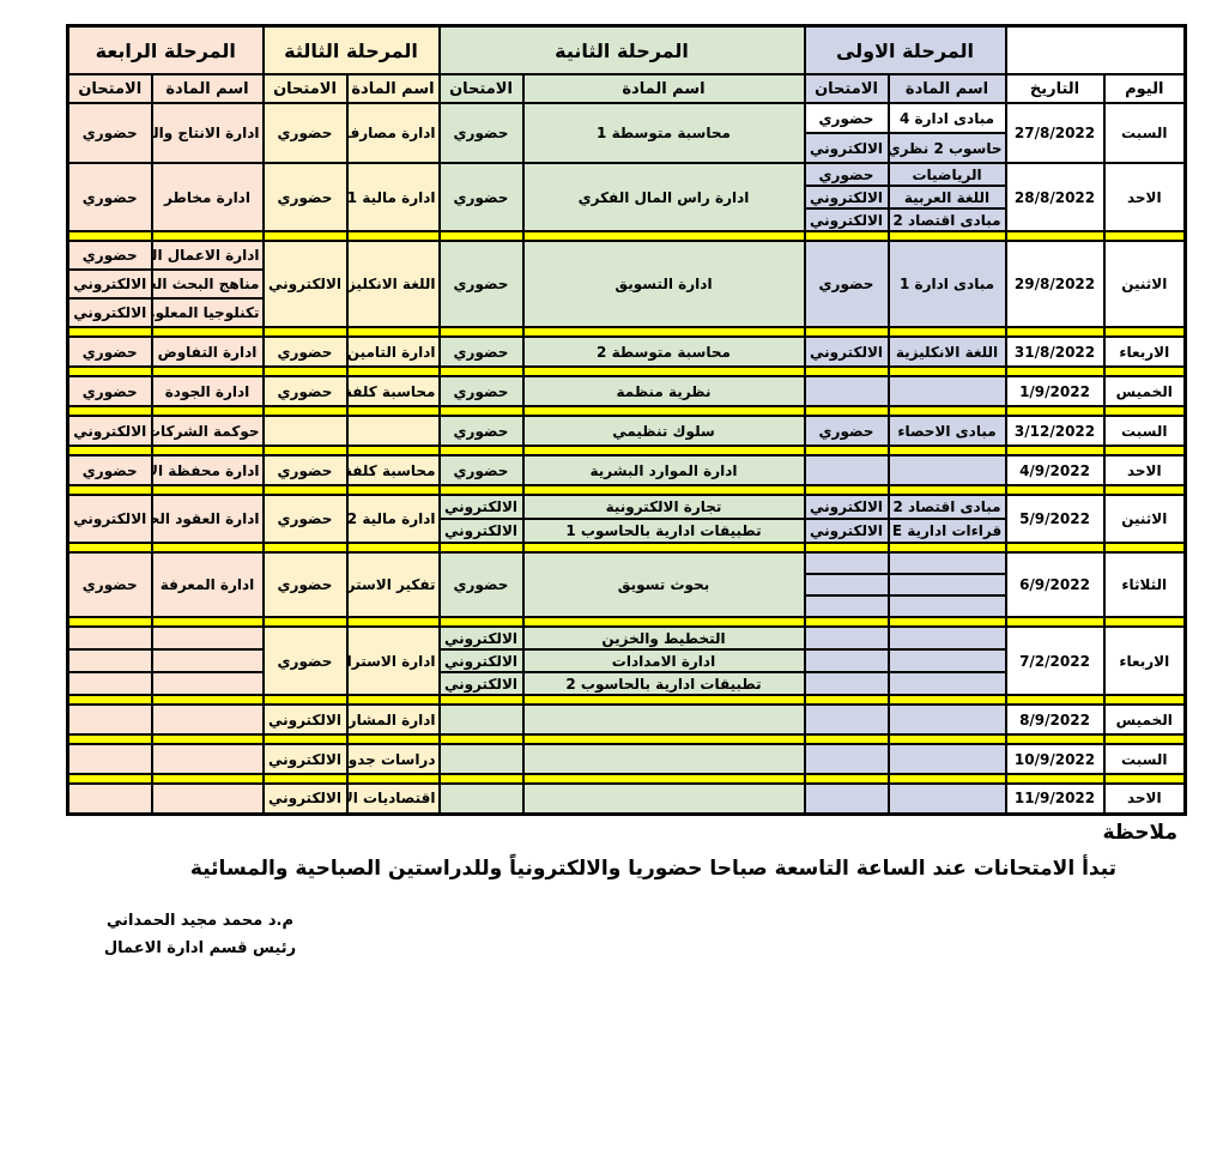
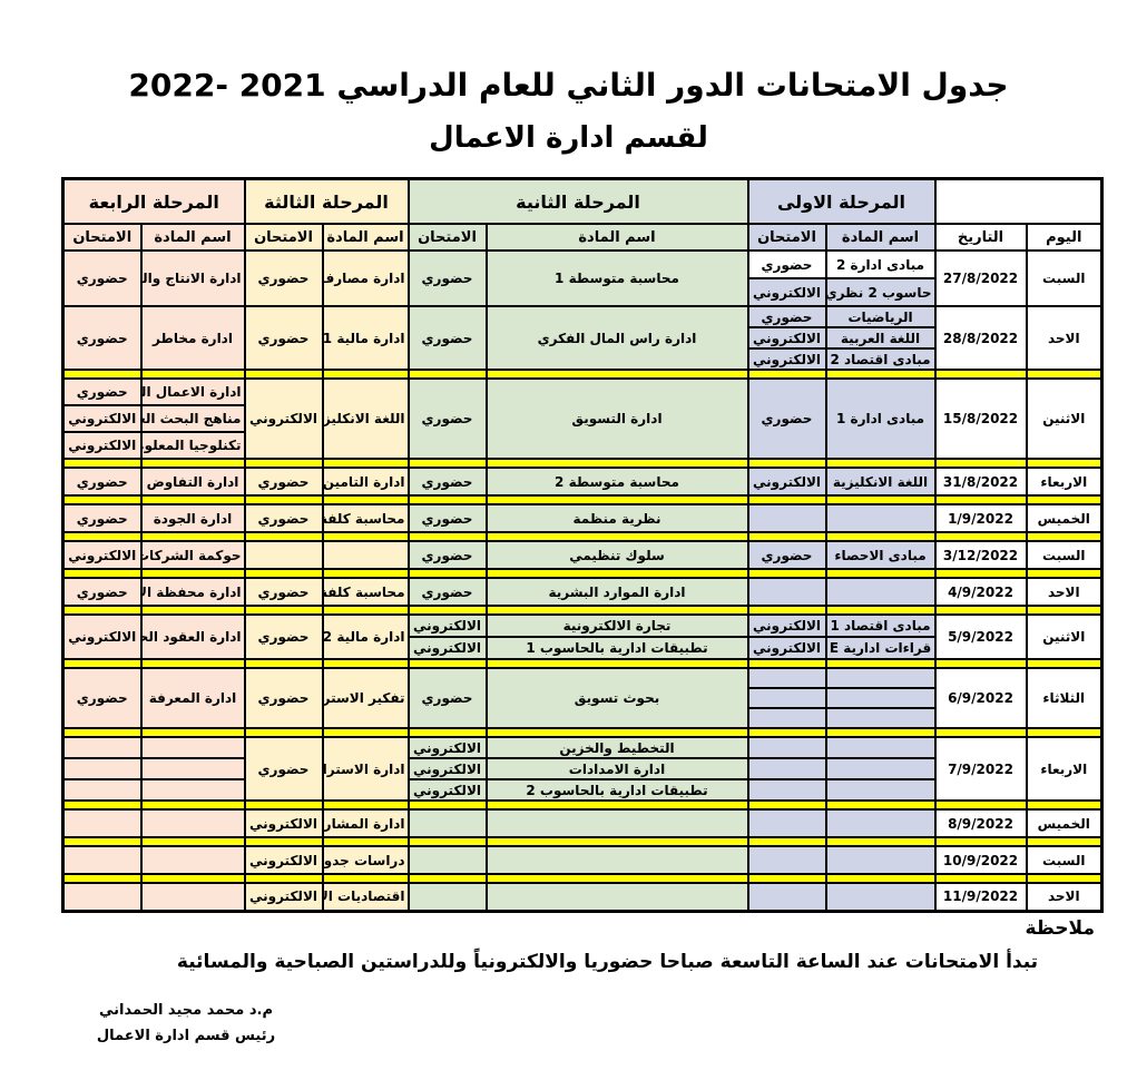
+ جدول الامتحانات الدور الثاني للعام الدراسي 2021 -2022
+ لقسم ادارة الاعمال
  	المرحلة الاولى	المرحلة الثانية	المرحلة الثالثة	المرحلة الرابعة
  اليوم	التاريخ	اسم المادة	الامتحان	اسم المادة	الامتحان	اسم المادة	الامتحان	اسم المادة	الامتحان
- السبت	27/8/2022	مبادى ادارة 4	حضوري	محاسبة متوسطة 1	حضوري	ادارة مصارف	حضوري	ادارة الانتاج وال	حضوري
+ السبت	27/8/2022	مبادى ادارة 2	حضوري	محاسبة متوسطة 1	حضوري	ادارة مصارف	حضوري	ادارة الانتاج وال	حضوري
  حاسوب 2 نظري	الالكتروني
  الاحد	28/8/2022	الرياضيات	حضوري	ادارة راس المال الفكري	حضوري	ادارة مالية 1	حضوري	ادارة مخاطر	حضوري
  اللغة العربية	الالكتروني
  مبادى اقتصاد 2	الالكتروني
- الاثنين	29/8/2022	مبادى ادارة 1	حضوري	ادارة التسويق	حضوري	اللغة الانكليز	الالكتروني	ادارة الاعمال ال	حضوري
+ الاثنين	15/8/2022	مبادى ادارة 1	حضوري	ادارة التسويق	حضوري	اللغة الانكليز	الالكتروني	ادارة الاعمال ال	حضوري
  مناهج البحث الع	الالكتروني
  تكنلوجيا المعلو	الالكتروني
  الاربعاء	31/8/2022	اللغة الانكليزية	الالكتروني	محاسبة متوسطة 2	حضوري	ادارة التامين	حضوري	ادارة التفاوض	حضوري
  الخميس	1/9/2022			نظرية منظمة	حضوري	محاسبة كلفة	حضوري	ادارة الجودة	حضوري
  السبت	3/12/2022	مبادى الاحصاء	حضوري	سلوك تنظيمي	حضوري			حوكمة الشركات	الالكتروني
  الاحد	4/9/2022			ادارة الموارد البشرية	حضوري	محاسبة كلفة	حضوري	ادارة محفظة ال	حضوري
- الاثنين	5/9/2022	مبادى اقتصاد 2	الالكتروني	تجارة الالكترونية	الالكتروني	ادارة مالية 2	حضوري	ادارة العقود الح	الالكتروني
+ الاثنين	5/9/2022	مبادى اقتصاد 1	الالكتروني	تجارة الالكترونية	الالكتروني	ادارة مالية 2	حضوري	ادارة العقود الح	الالكتروني
  قراءات ادارية E	الالكتروني	تطبيقات ادارية بالحاسوب 1	الالكتروني
  الثلاثاء	6/9/2022			بحوث تسويق	حضوري	تفكير الاستر	حضوري	ادارة المعرفة	حضوري
- الاربعاء	7/2/2022			التخطيط والخزين	الالكتروني	ادارة الاسترا	حضوري
+ الاربعاء	7/9/2022			التخطيط والخزين	الالكتروني	ادارة الاسترا	حضوري
  		ادارة الامدادات	الالكتروني
  		تطبيقات ادارية بالحاسوب 2	الالكتروني
  الخميس	8/9/2022					ادارة المشار	الالكتروني
  السبت	10/9/2022					دراسات جدو	الالكتروني
  الاحد	11/9/2022					اقتصاديات ال	الالكتروني
  ملاحظة
  تبدأ الامتحانات عند الساعة التاسعة صباحا حضوريا والالكترونياً وللدراستين الصباحية والمسائية
  م.د محمد مجيد الحمداني
  رئيس قسم ادارة الاعمال
